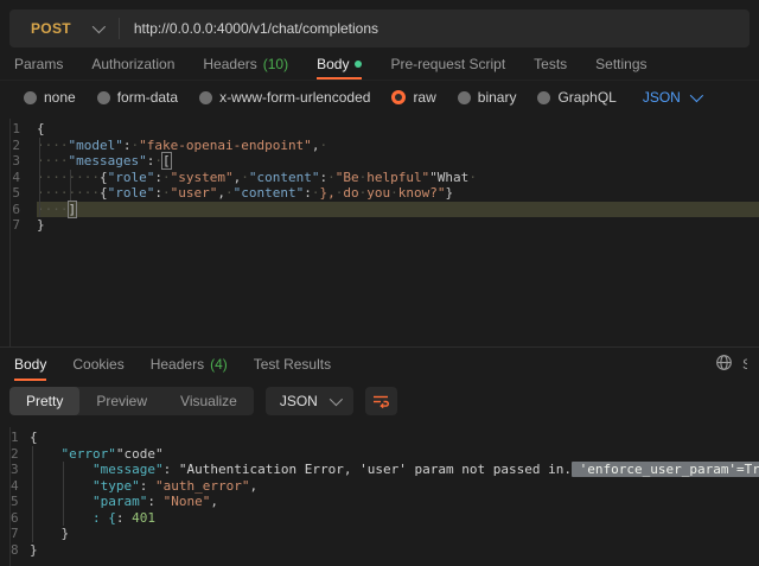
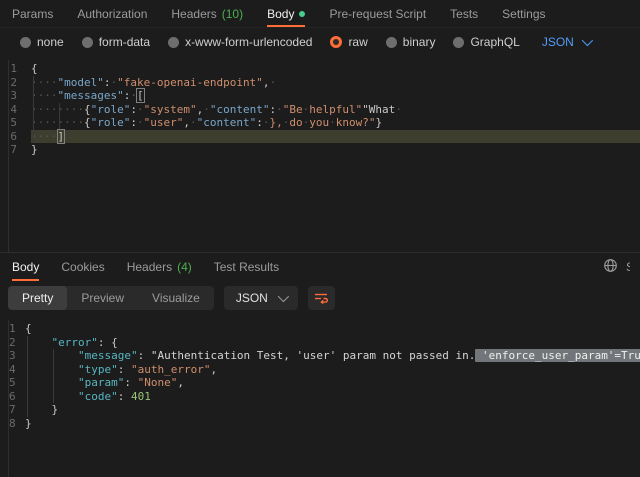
- POST
- http://0.0.0.0:4000/v1/chat/completions
  Params
  Authorization
  Headers
  (10)
  Body
  Pre-request Script
  Tests
  Settings
  none
  form-data
  x-www-form-urlencoded
  raw
  binary
  GraphQL
  JSON
  1
  {
  2
  ····"model":·"fake-openai-endpoint",·
  3
  ····"messages":·[
  4
  ········{"role":·"system",·"content":·"Be·helpful""What·
  5
  ········{"role":·"user",·"content":·},·do·you·know?"}
  6
  ····]
  7
  }
  Body
  Cookies
  Headers
  (4)
  Test Results
  Pretty
  Preview
  Visualize
  JSON
  1
  {
  2
- "error""code"
+ "error": {
  3
- "message": "Authentication Error, 'user' param not passed in. 'enforce_user_param'=Tr
+ "message": "Authentication Test, 'user' param not passed in. 'enforce_user_param'=Tru
  4
  "type": "auth_error",
  5
  "param": "None",
  6
- : {: 401
+ "code": 401
  7
  }
  8
  }
